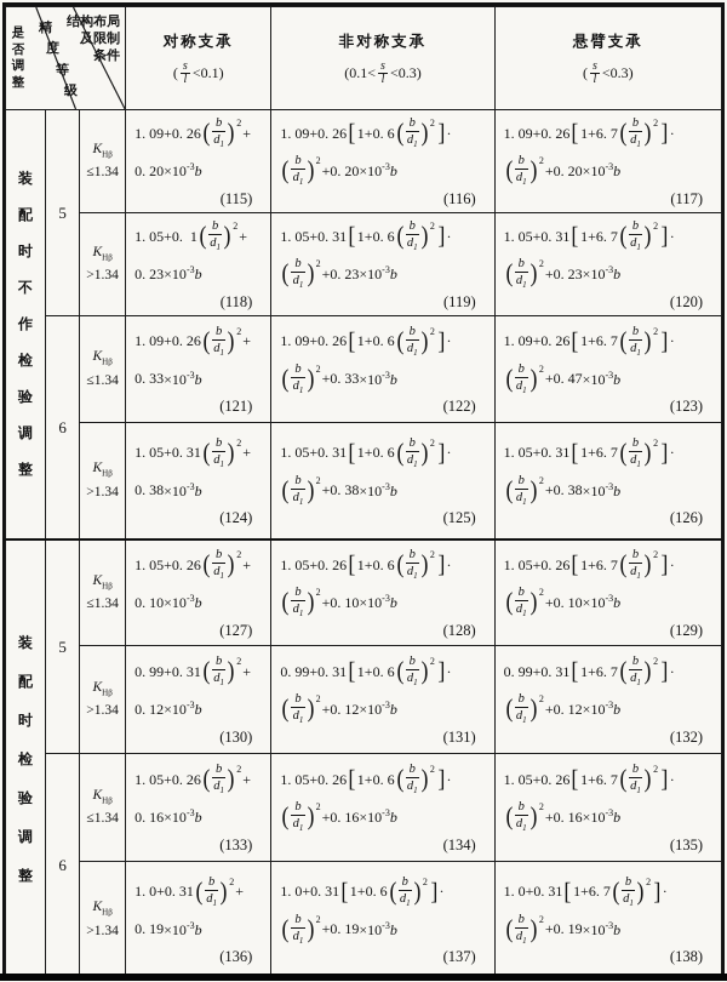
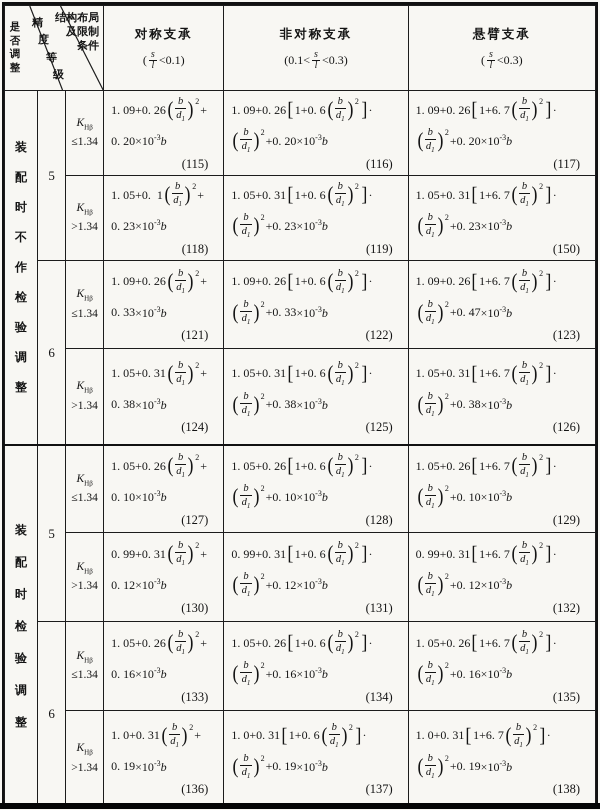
  是否调整 精 度 等 级 结构布局及限制条件	对称支承 ( sl<0.1)	非对称支承 (0.1< sl<0.3)	悬臂支承 ( sl<0.3)
  装配时不作检验调整	5	KHβ≤1.34	1. 09+0. 26( bd1) 2+0. 20×10-3b(115)	1. 09+0. 26[1+0. 6( bd1) 2]·( bd1) 2+0. 20×10-3b(116)	1. 09+0. 26[1+6. 7( bd1) 2]·( bd1) 2+0. 20×10-3b(117)
- KHβ>1.34	1. 05+0. 1( bd1) 2+0. 23×10-3b(118)	1. 05+0. 31[1+0. 6( bd1) 2]·( bd1) 2+0. 23×10-3b(119)	1. 05+0. 31[1+6. 7( bd1) 2]·( bd1) 2+0. 23×10-3b(120)
+ KHβ>1.34	1. 05+0. 1( bd1) 2+0. 23×10-3b(118)	1. 05+0. 31[1+0. 6( bd1) 2]·( bd1) 2+0. 23×10-3b(119)	1. 05+0. 31[1+6. 7( bd1) 2]·( bd1) 2+0. 23×10-3b(150)
  6	KHβ≤1.34	1. 09+0. 26( bd1) 2+0. 33×10-3b(121)	1. 09+0. 26[1+0. 6( bd1) 2]·( bd1) 2+0. 33×10-3b(122)	1. 09+0. 26[1+6. 7( bd1) 2]·( bd1) 2+0. 47×10-3b(123)
  KHβ>1.34	1. 05+0. 31( bd1) 2+0. 38×10-3b(124)	1. 05+0. 31[1+0. 6( bd1) 2]·( bd1) 2+0. 38×10-3b(125)	1. 05+0. 31[1+6. 7( bd1) 2]·( bd1) 2+0. 38×10-3b(126)
  装配时检验调整	5	KHβ≤1.34	1. 05+0. 26( bd1) 2+0. 10×10-3b(127)	1. 05+0. 26[1+0. 6( bd1) 2]·( bd1) 2+0. 10×10-3b(128)	1. 05+0. 26[1+6. 7( bd1) 2]·( bd1) 2+0. 10×10-3b(129)
  KHβ>1.34	0. 99+0. 31( bd1) 2+0. 12×10-3b(130)	0. 99+0. 31[1+0. 6( bd1) 2]·( bd1) 2+0. 12×10-3b(131)	0. 99+0. 31[1+6. 7( bd1) 2]·( bd1) 2+0. 12×10-3b(132)
  6	KHβ≤1.34	1. 05+0. 26( bd1) 2+0. 16×10-3b(133)	1. 05+0. 26[1+0. 6( bd1) 2]·( bd1) 2+0. 16×10-3b(134)	1. 05+0. 26[1+6. 7( bd1) 2]·( bd1) 2+0. 16×10-3b(135)
  KHβ>1.34	1. 0+0. 31( bd1) 2+0. 19×10-3b(136)	1. 0+0. 31[1+0. 6( bd1) 2]·( bd1) 2+0. 19×10-3b(137)	1. 0+0. 31[1+6. 7( bd1) 2]·( bd1) 2+0. 19×10-3b(138)
